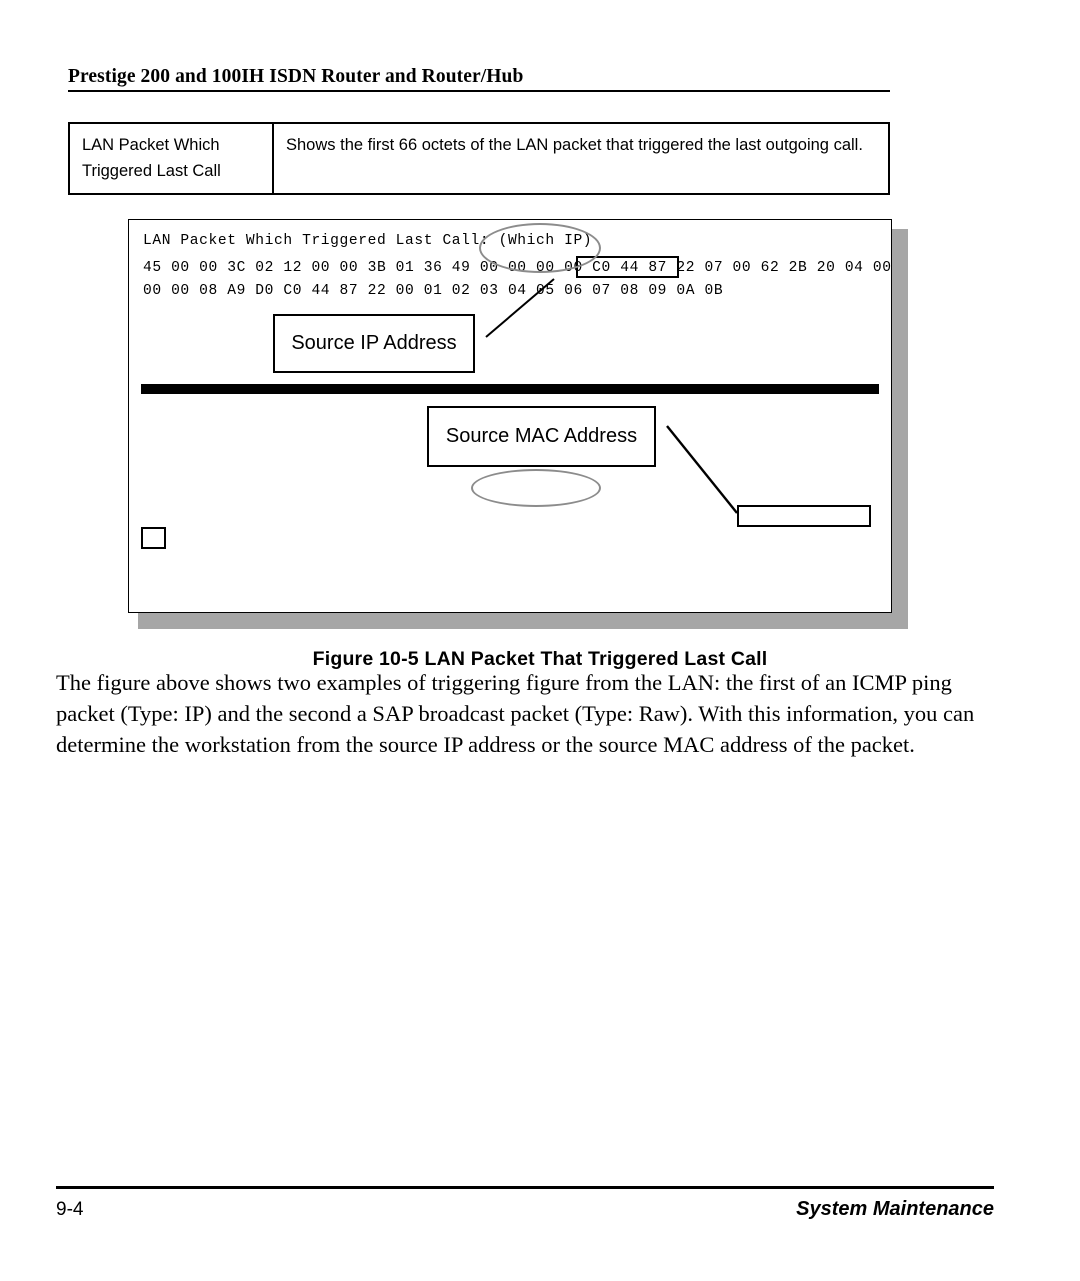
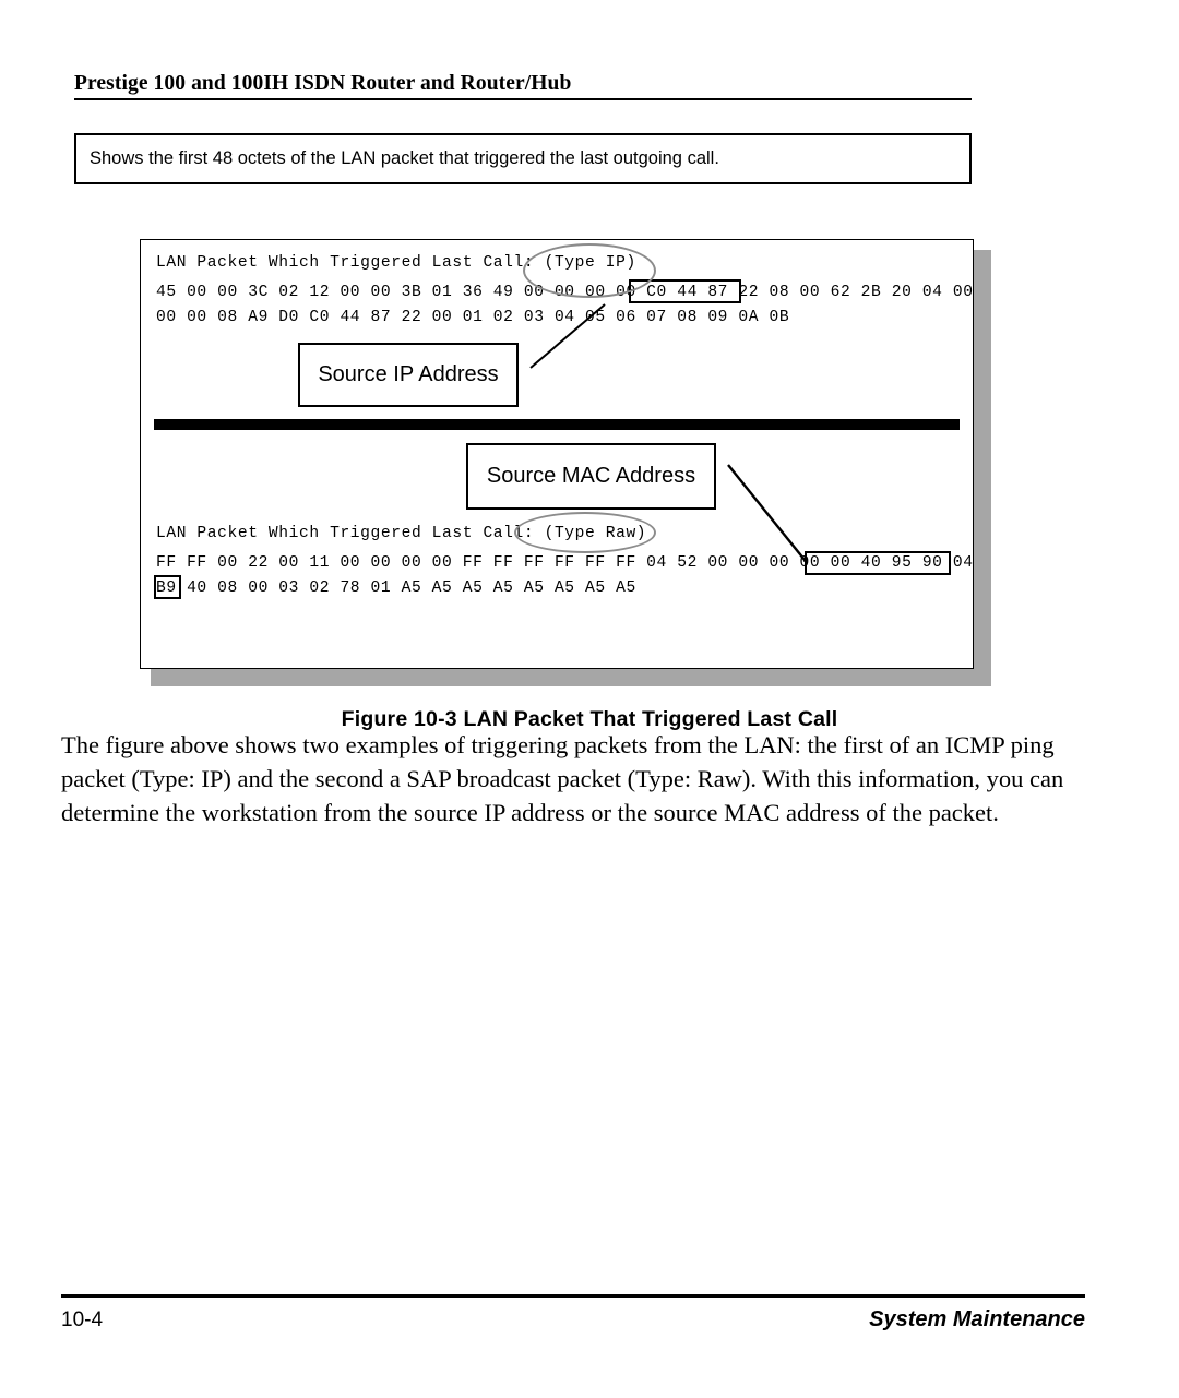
- Prestige 200 and 100IH ISDN Router and Router/Hub
+ Prestige 100 and 100IH ISDN Router and Router/Hub
- LAN Packet Which Triggered Last Call
- Shows the first 66 octets of the LAN packet that triggered the last outgoing call.
+ Shows the first 48 octets of the LAN packet that triggered the last outgoing call.
- LAN Packet Which Triggered Last Call: (Which IP)
+ LAN Packet Which Triggered Last Call: (Type IP)
- 45 00 00 3C 02 12 00 00 3B 01 36 49 00 00 00 00 C0 44 87 22 07 00 62 2B 20 04 00
+ 45 00 00 3C 02 12 00 00 3B 01 36 49 00 00 00 00 C0 44 87 22 08 00 62 2B 20 04 00
  00 00 08 A9 D0 C0 44 87 22 00 01 02 03 045 06 07 08 09 0A 0B
+ LAN Packet Which Triggered Last Call: (Type Raw)
+ FF FF 00 22 00 11 00 00 00 00 FF FF FF FF FF FF 04 52 00 00 00 00 00 40 95 90 04
+ B9 40 08 00 03 02 78 01 A5 A5 A5 A5 A5 A5 A5 A5
  Source IP Address
  Source MAC Address
- Figure 10-5 LAN Packet That Triggered Last Call
+ Figure 10-3 LAN Packet That Triggered Last Call
- The figure above shows two examples of triggering figure from the LAN: the first of an ICMP ping packet (Type: IP) and the second a SAP broadcast packet (Type: Raw). With this information, you can determine the workstation from the source IP address or the source MAC address of the packet.
+ The figure above shows two examples of triggering packets from the LAN: the first of an ICMP ping packet (Type: IP) and the second a SAP broadcast packet (Type: Raw). With this information, you can determine the workstation from the source IP address or the source MAC address of the packet.
- 9-4
+ 10-4
  System Maintenance
